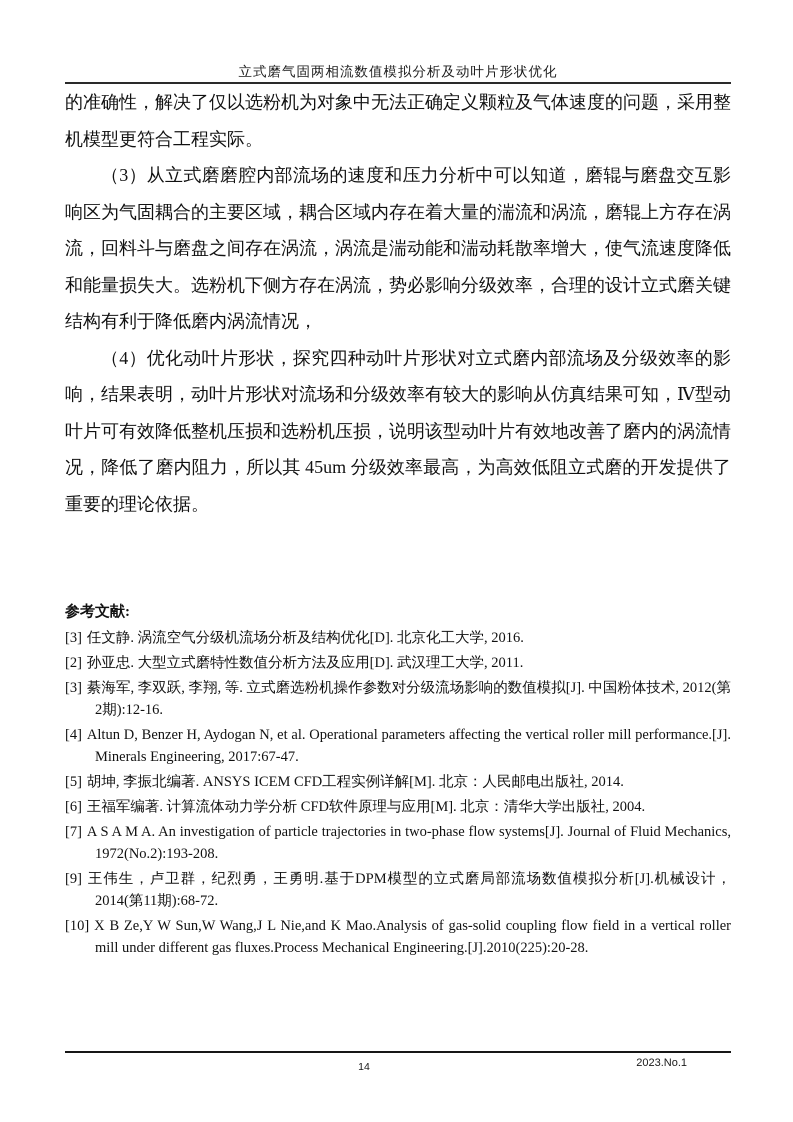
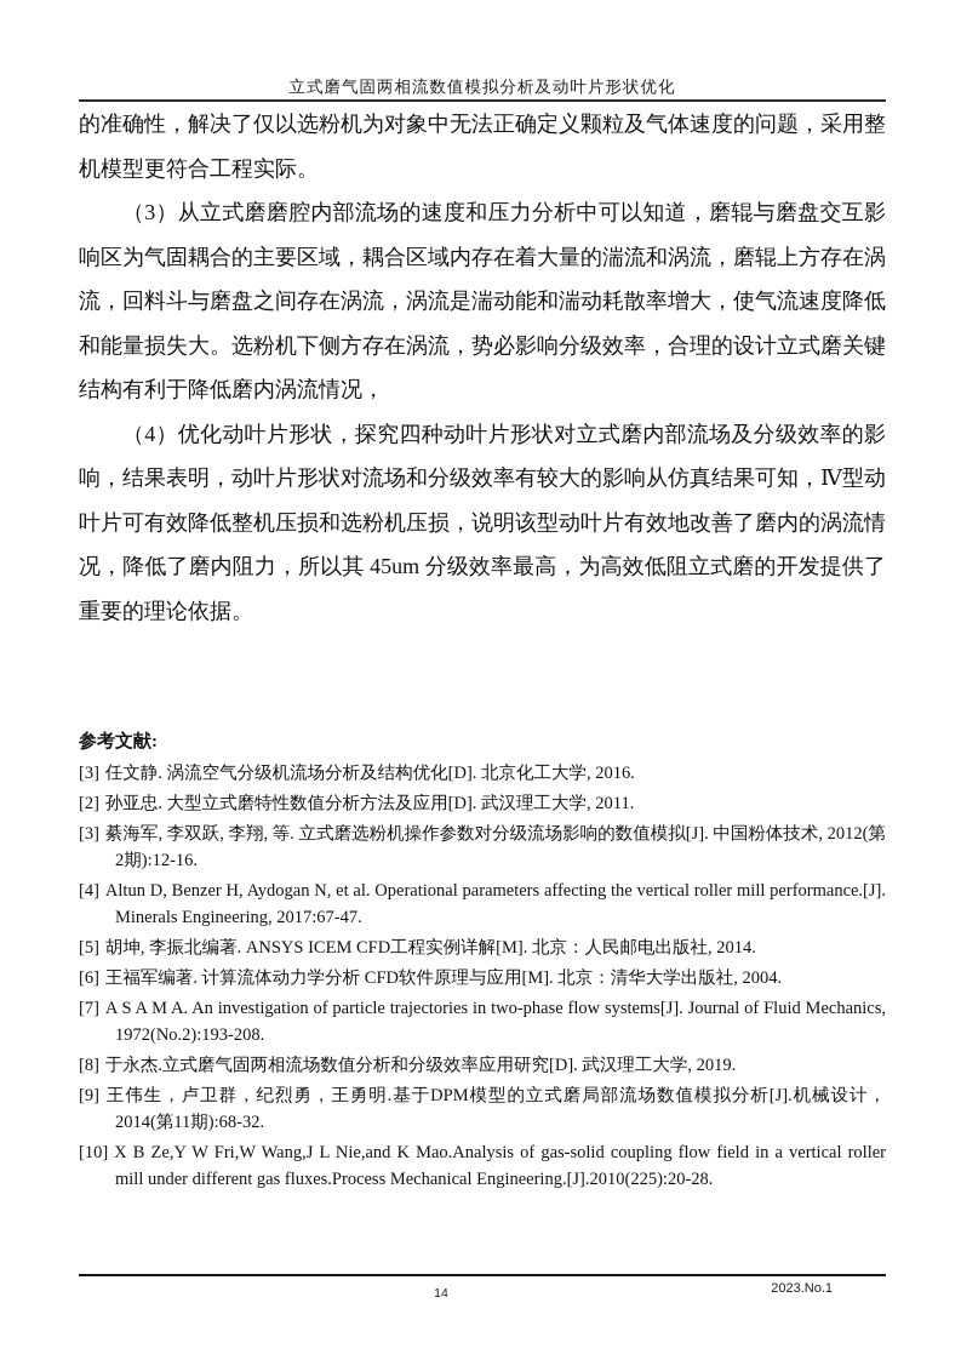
  立式磨气固两相流数值模拟分析及动叶片形状优化
  的准确性，解决了仅以选粉机为对象中无法正确定义颗粒及气体速度的问题，采用整机模型更符合工程实际。
  （3）从立式磨磨腔内部流场的速度和压力分析中可以知道，磨辊与磨盘交互影响区为气固耦合的主要区域，耦合区域内存在着大量的湍流和涡流，磨辊上方存在涡流，回料斗与磨盘之间存在涡流，涡流是湍动能和湍动耗散率增大，使气流速度降低和能量损失大。选粉机下侧方存在涡流，势必影响分级效率，合理的设计立式磨关键结构有利于降低磨内涡流情况，
  （4）优化动叶片形状，探究四种动叶片形状对立式磨内部流场及分级效率的影响，结果表明，动叶片形状对流场和分级效率有较大的影响从仿真结果可知，Ⅳ型动叶片可有效降低整机压损和选粉机压损，说明该型动叶片有效地改善了磨内的涡流情况，降低了磨内阻力，所以其 45um 分级效率最高，为高效低阻立式磨的开发提供了重要的理论依据。
  参考文献:
  [3] 任文静. 涡流空气分级机流场分析及结构优化[D]. 北京化工大学, 2016.
  [2] 孙亚忠. 大型立式磨特性数值分析方法及应用[D]. 武汉理工大学, 2011.
  [3] 綦海军, 李双跃, 李翔, 等. 立式磨选粉机操作参数对分级流场影响的数值模拟[J]. 中国粉体技术, 2012(第2期):12-16.
  [4] Altun D, Benzer H, Aydogan N, et al. Operational parameters affecting the vertical roller mill performance.[J]. Minerals Engineering, 2017:67-47.
  [5] 胡坤, 李振北编著. ANSYS ICEM CFD工程实例详解[M]. 北京：人民邮电出版社, 2014.
  [6] 王福军编著. 计算流体动力学分析 CFD软件原理与应用[M]. 北京：清华大学出版社, 2004.
  [7] A S A M A. An investigation of particle trajectories in two-phase flow systems[J]. Journal of Fluid Mechanics, 1972(No.2):193-208.
+ [8] 于永杰.立式磨气固两相流场数值分析和分级效率应用研究[D]. 武汉理工大学, 2019.
- [9] 王伟生，卢卫群，纪烈勇，王勇明.基于DPM模型的立式磨局部流场数值模拟分析[J].机械设计， 2014(第11期):68-72.
+ [9] 王伟生，卢卫群，纪烈勇，王勇明.基于DPM模型的立式磨局部流场数值模拟分析[J].机械设计， 2014(第11期):68-32.
- [10] X B Ze,Y W Sun,W Wang,J L Nie,and K Mao.Analysis of gas-solid coupling flow field in a vertical roller mill under different gas fluxes.Process Mechanical Engineering.[J].2010(225):20-28.
+ [10] X B Ze,Y W Fri,W Wang,J L Nie,and K Mao.Analysis of gas-solid coupling flow field in a vertical roller mill under different gas fluxes.Process Mechanical Engineering.[J].2010(225):20-28.
  14
  2023.No.1
